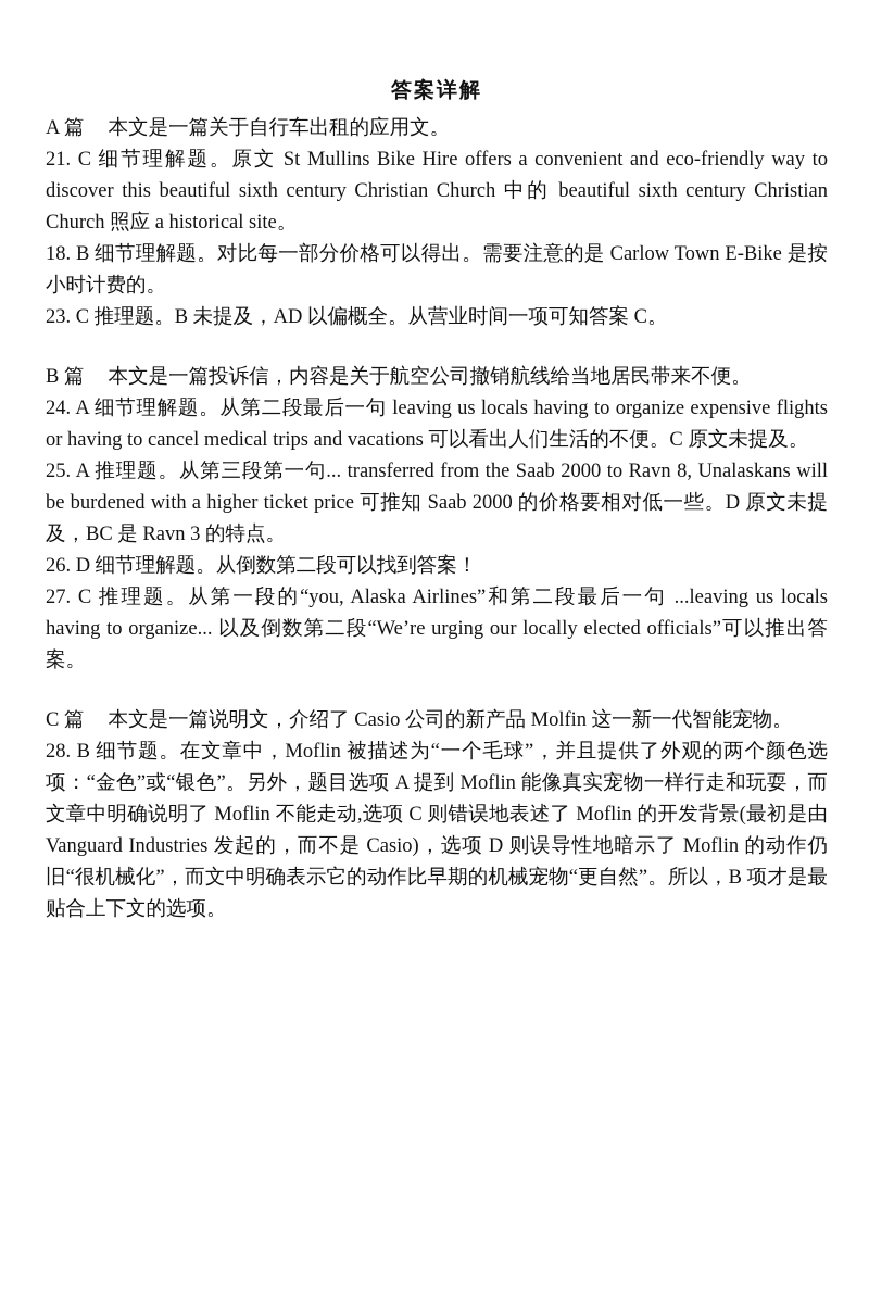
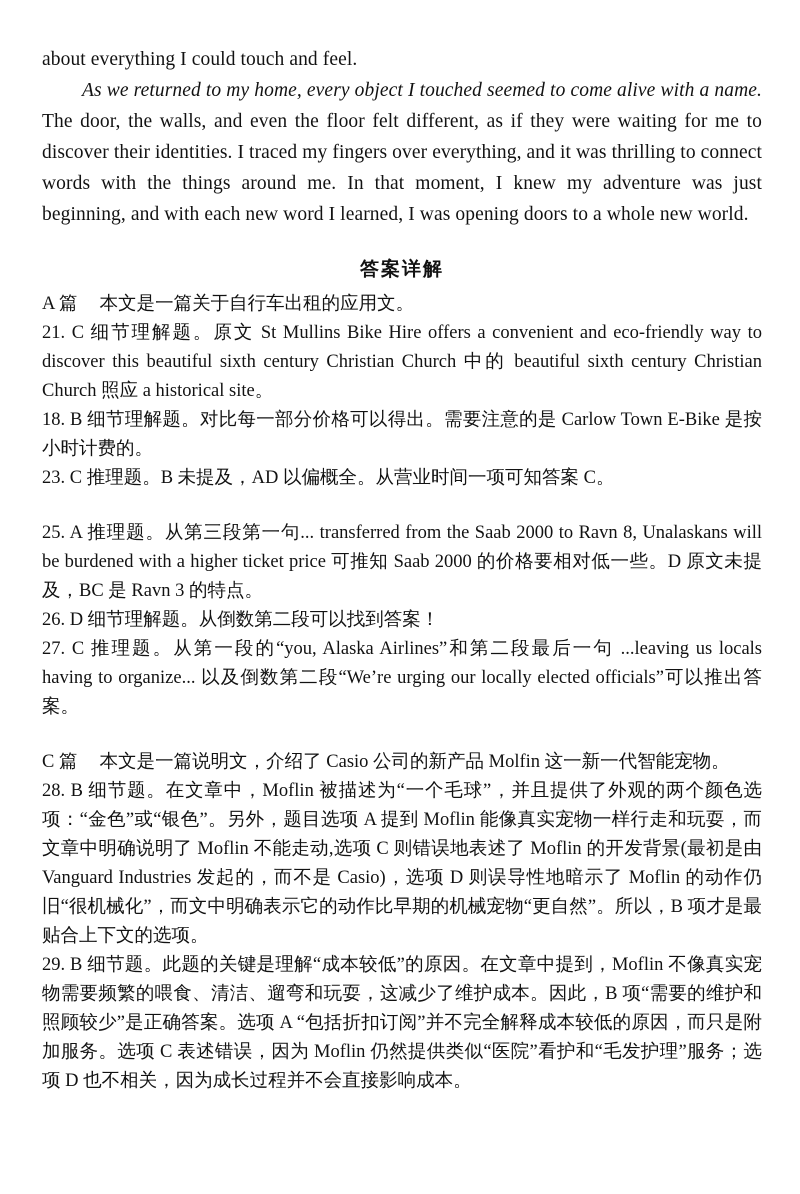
+ about everything I could touch and feel.
+ As we returned to my home, every object I touched seemed to come alive with a name. The door, the walls, and even the floor felt different, as if they were waiting for me to discover their identities. I traced my fingers over everything, and it was thrilling to connect words with the things around me. In that moment, I knew my adventure was just beginning, and with each new word I learned, I was opening doors to a whole new world.
  答案详解
  A 篇 本文是一篇关于自行车出租的应用文。
  21. C 细节理解题。原文 St Mullins Bike Hire offers a convenient and eco-friendly way to discover this beautiful sixth century Christian Church 中的 beautiful sixth century Christian Church 照应 a historical site。
  18. B 细节理解题。对比每一部分价格可以得出。需要注意的是 Carlow Town E-Bike 是按小时计费的。
  23. C 推理题。B 未提及，AD 以偏概全。从营业时间一项可知答案 C。
- B 篇 本文是一篇投诉信，内容是关于航空公司撤销航线给当地居民带来不便。
- 24. A 细节理解题。从第二段最后一句 leaving us locals having to organize expensive flights or having to cancel medical trips and vacations 可以看出人们生活的不便。C 原文未提及。
  25. A 推理题。从第三段第一句... transferred from the Saab 2000 to Ravn 8, Unalaskans will be burdened with a higher ticket price 可推知 Saab 2000 的价格要相对低一些。D 原文未提及，BC 是 Ravn 3 的特点。
  26. D 细节理解题。从倒数第二段可以找到答案！
  27. C 推理题。从第一段的“you, Alaska Airlines”和第二段最后一句 ...leaving us locals having to organize... 以及倒数第二段“We’re urging our locally elected officials”可以推出答案。
  C 篇 本文是一篇说明文，介绍了 Casio 公司的新产品 Molfin 这一新一代智能宠物。
  28. B 细节题。在文章中，Moflin 被描述为“一个毛球”，并且提供了外观的两个颜色选项：“金色”或“银色”。另外，题目选项 A 提到 Moflin 能像真实宠物一样行走和玩耍，而文章中明确说明了 Moflin 不能走动,选项 C 则错误地表述了 Moflin 的开发背景(最初是由 Vanguard Industries 发起的，而不是 Casio)，选项 D 则误导性地暗示了 Moflin 的动作仍旧“很机械化”，而文中明确表示它的动作比早期的机械宠物“更自然”。所以，B 项才是最贴合上下文的选项。
+ 29. B 细节题。此题的关键是理解“成本较低”的原因。在文章中提到，Moflin 不像真实宠物需要频繁的喂食、清洁、遛弯和玩耍，这减少了维护成本。因此，B 项“需要的维护和照顾较少”是正确答案。选项 A “包括折扣订阅”并不完全解释成本较低的原因，而只是附加服务。选项 C 表述错误，因为 Moflin 仍然提供类似“医院”看护和“毛发护理”服务；选项 D 也不相关，因为成长过程并不会直接影响成本。
